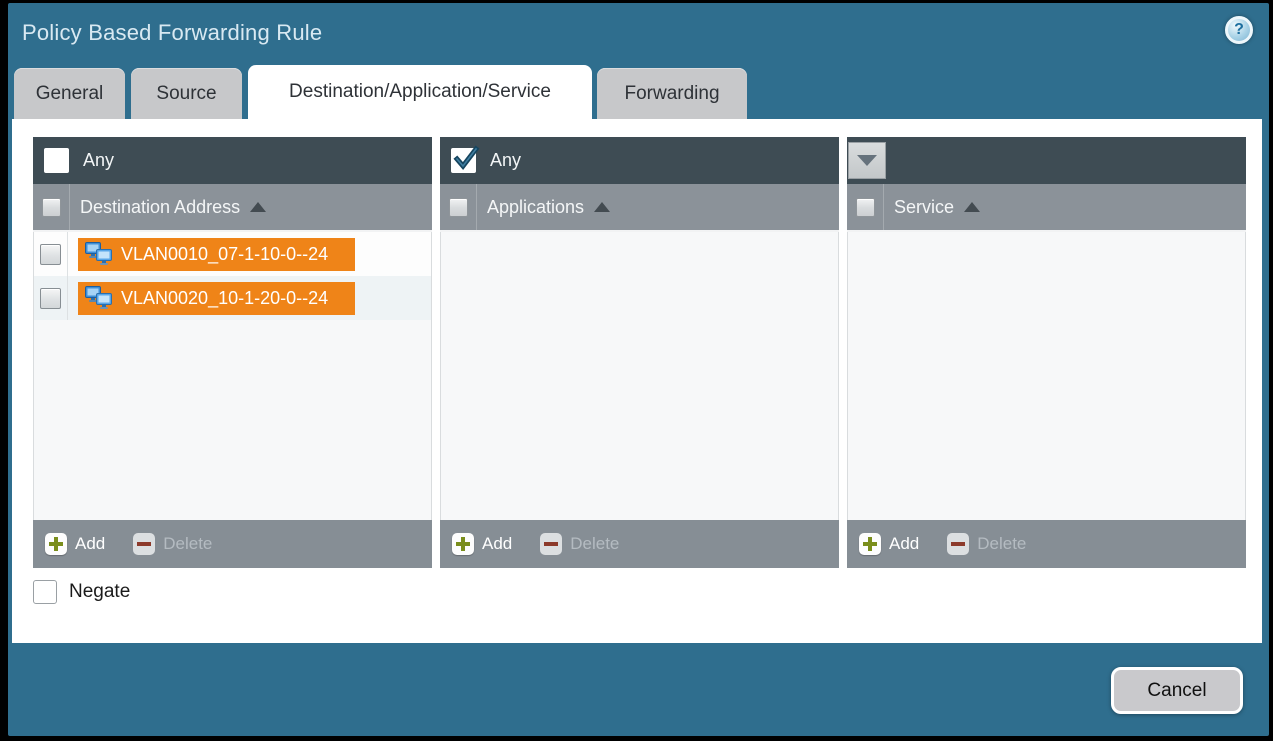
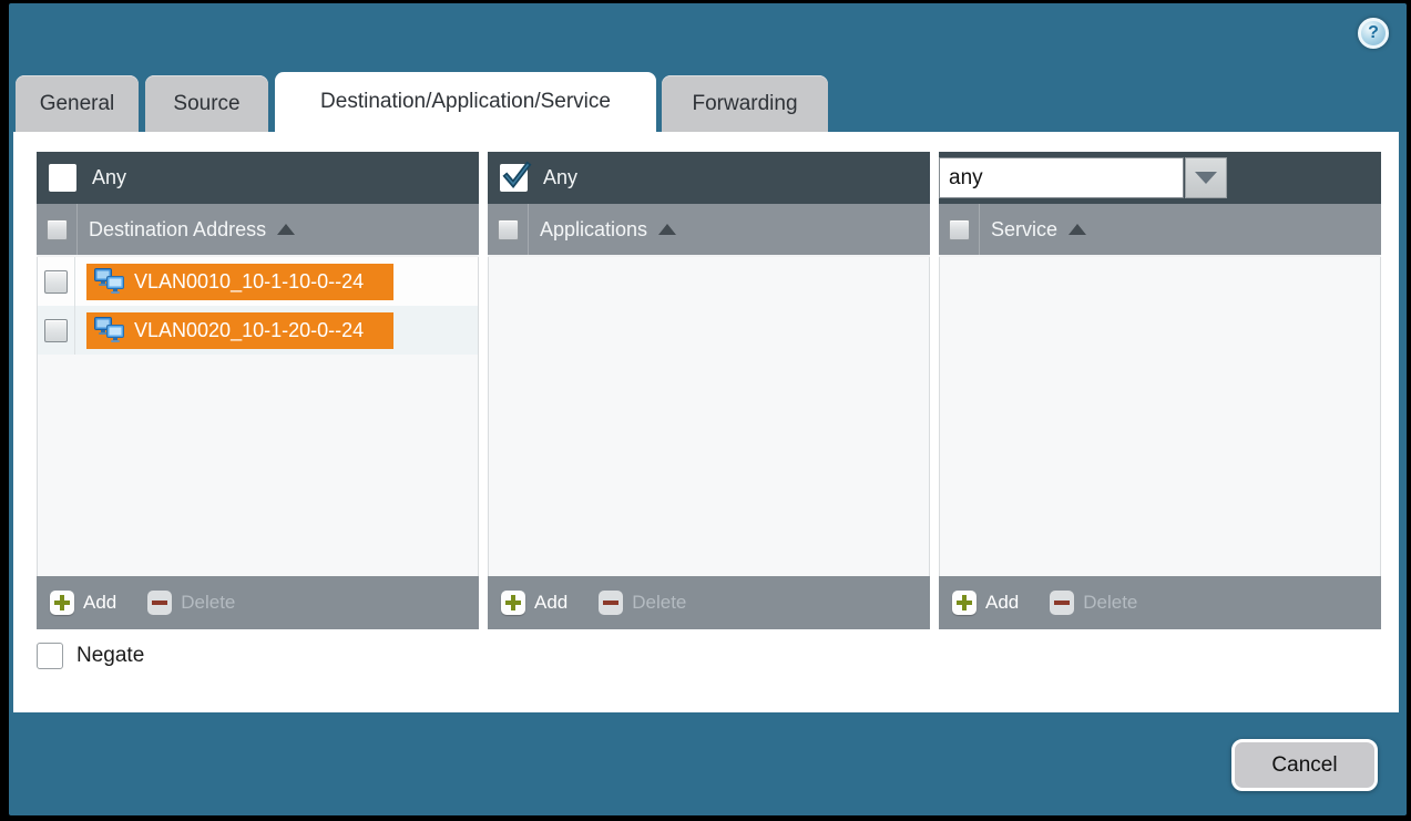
- Policy Based Forwarding Rule
  ?
  General
  Source
  Destination/Application/Service
  Forwarding
  Any
  Destination Address
- VLAN0010_07-1-10-0--24
+ VLAN0010_10-1-10-0--24
  VLAN0020_10-1-20-0--24
  Add
  Delete
  Any
  Applications
  Add
  Delete
+ any
  Service
  Add
  Delete
  Negate
  Cancel
